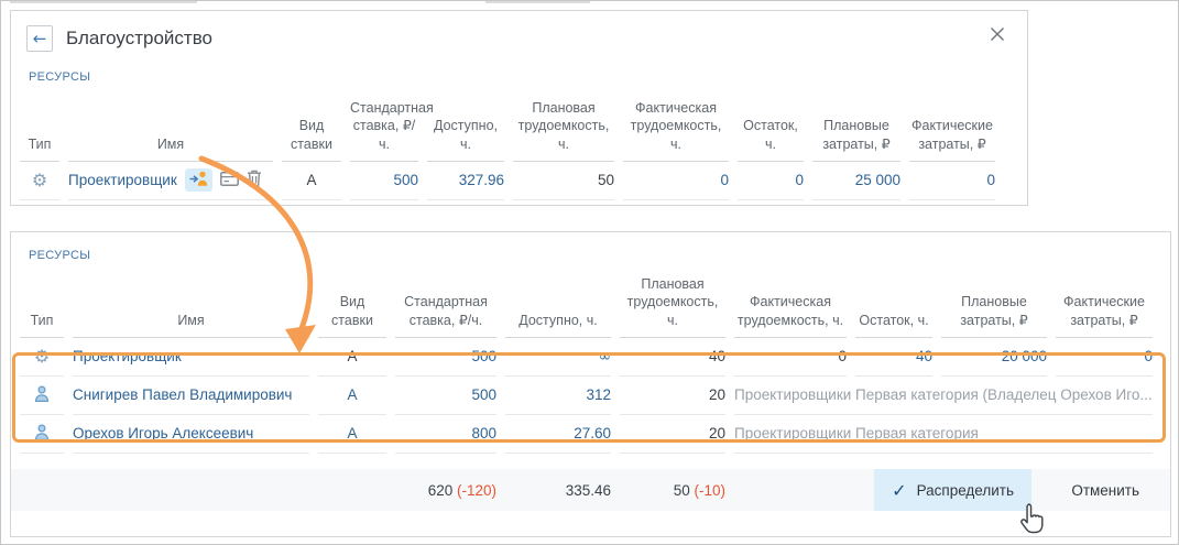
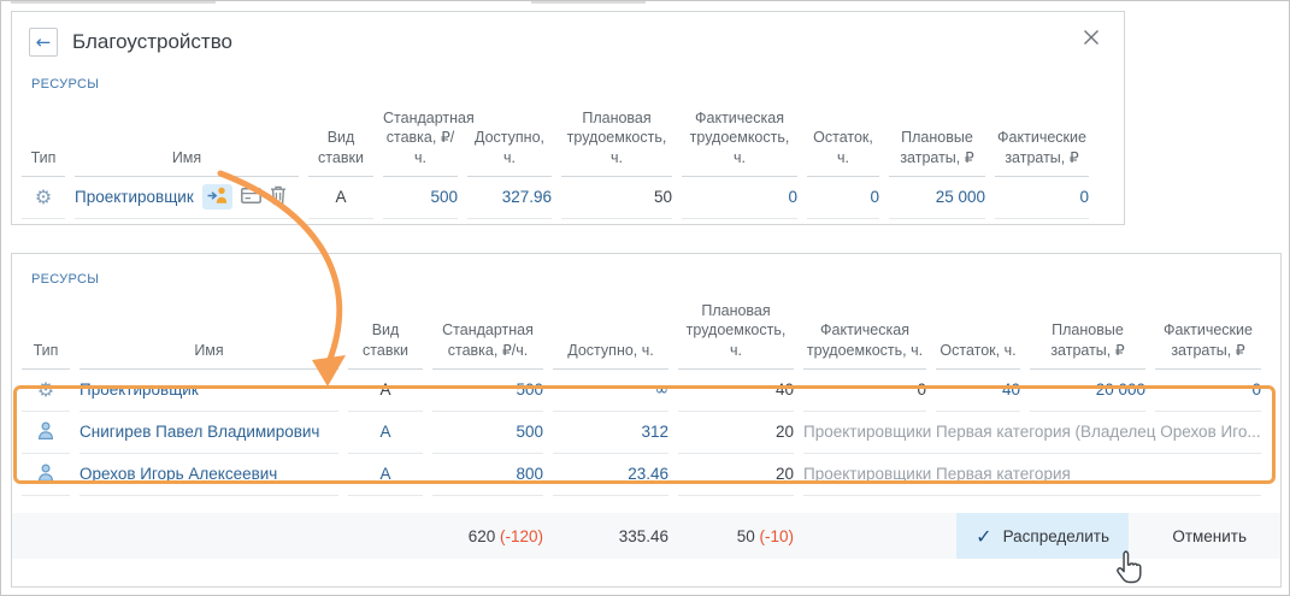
  ←
  Благоустройство
  РЕСУРСЫ
  Тип	Имя	Вид ставки	Стандартн ставка, ₽/ч.	Доступно, ч.	Плановая трудоемкость, ч.	Фактическая трудоемкость, ч.	Остаток, ч.	Плановые затраты, ₽	Фактические затраты, ₽
  ⚙	Проектировщик	А	500	327.96	50	0	0	25 000	0
  РЕСУРСЫ
  Тип	Имя	Вид ставки	Стандартная ставка, ₽/ч.	Доступно, ч.	Плановая трудоемкость, ч.	Фактическая трудоемкость, ч.	Остаток, ч.	Плановые затраты, ₽	Фактические затраты, ₽
  ⚙	Проектировщик	А	500	∞	40	0	40	20 000	0
  	Снигирев Павел Владимирович	А	500	312	20	Проектировщики Первая категория (Владелец Орехов Иго...
- 	Орехов Игорь Алексеевич	А	800	27.60	20	Проектировщики Первая категория
+ 	Орехов Игорь Алексеевич	А	800	23.46	20	Проектировщики Первая категория
  			620 (-120)	335.46	50 (-10)
  ✓
  Распределить
  Отменить
